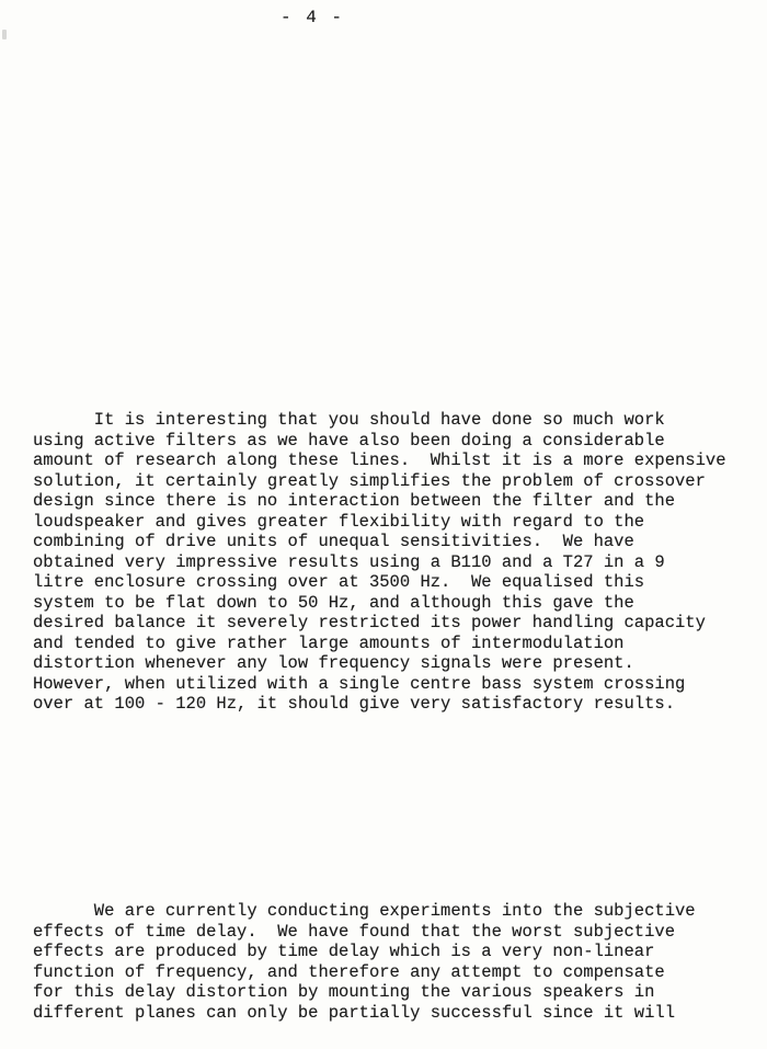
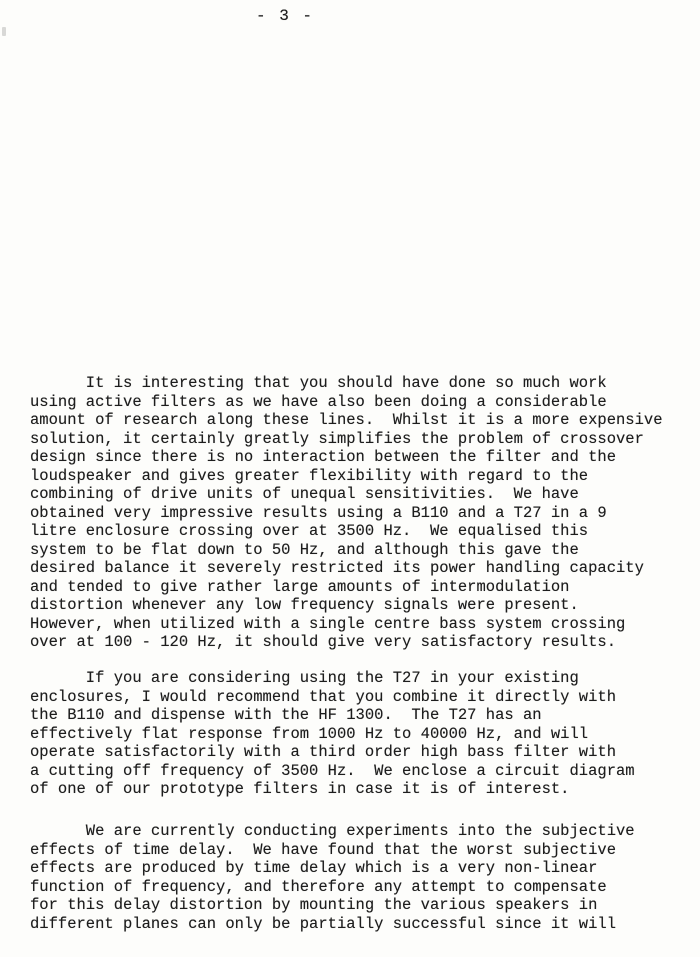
- - 4 -
+ - 3 -
  It is interesting that you should have done so much work
  using active filters as we have also been doing a considerable
  amount of research along these lines. Whilst it is a more expensive
  solution, it certainly greatly simplifies the problem of crossover
  design since there is no interaction between the filter and the
  loudspeaker and gives greater flexibility with regard to the
  combining of drive units of unequal sensitivities. We have
  obtained very impressive results using a B110 and a T27 in a 9
  litre enclosure crossing over at 3500 Hz. We equalised this
  system to be flat down to 50 Hz, and although this gave the
  desired balance it severely restricted its power handling capacity
  and tended to give rather large amounts of intermodulation
  distortion whenever any low frequency signals were present.
  However, when utilized with a single centre bass system crossing
  over at 100 - 120 Hz, it should give very satisfactory results.
+ If you are considering using the T27 in your existing
+ enclosures, I would recommend that you combine it directly with
+ the B110 and dispense with the HF 1300. The T27 has an
+ effectively flat response from 1000 Hz to 40000 Hz, and will
+ operate satisfactorily with a third order high bass filter with
+ a cutting off frequency of 3500 Hz. We enclose a circuit diagram
+ of one of our prototype filters in case it is of interest.
  We are currently conducting experiments into the subjective
  effects of time delay. We have found that the worst subjective
  effects are produced by time delay which is a very non-linear
  function of frequency, and therefore any attempt to compensate
  for this delay distortion by mounting the various speakers in
  different planes can only be partially successful since it will
